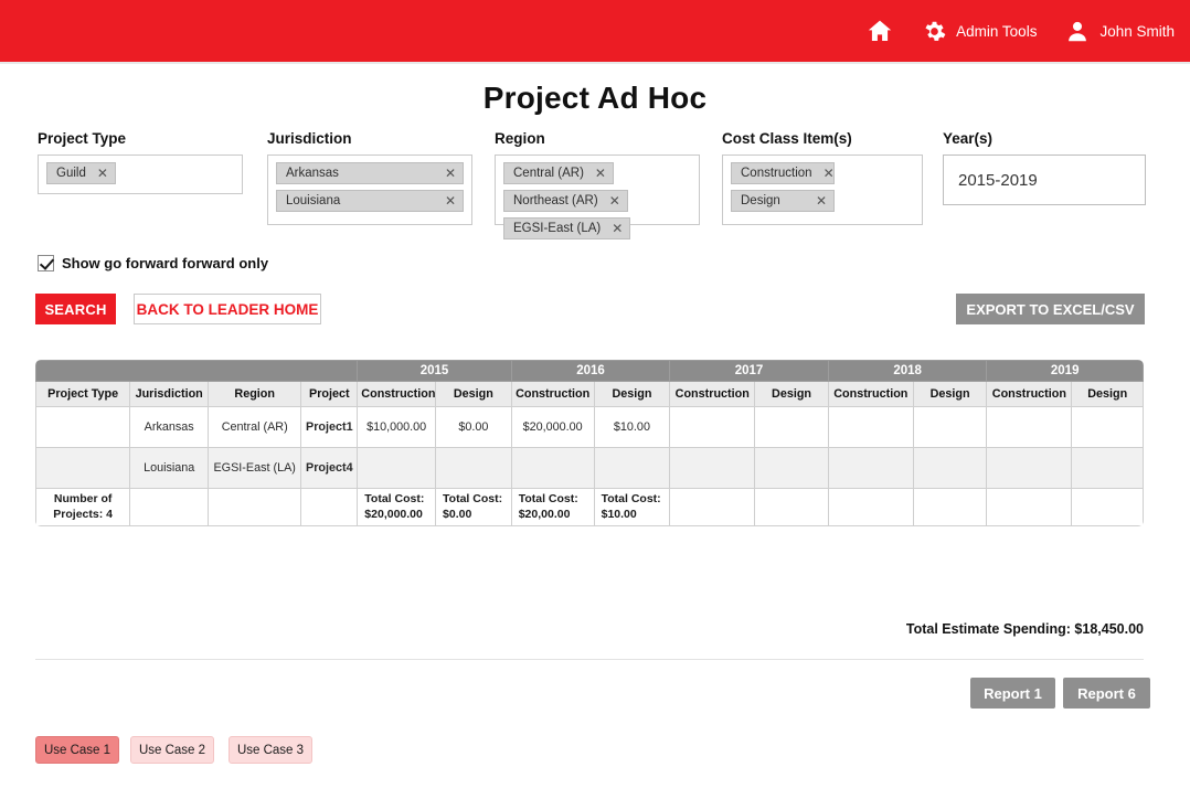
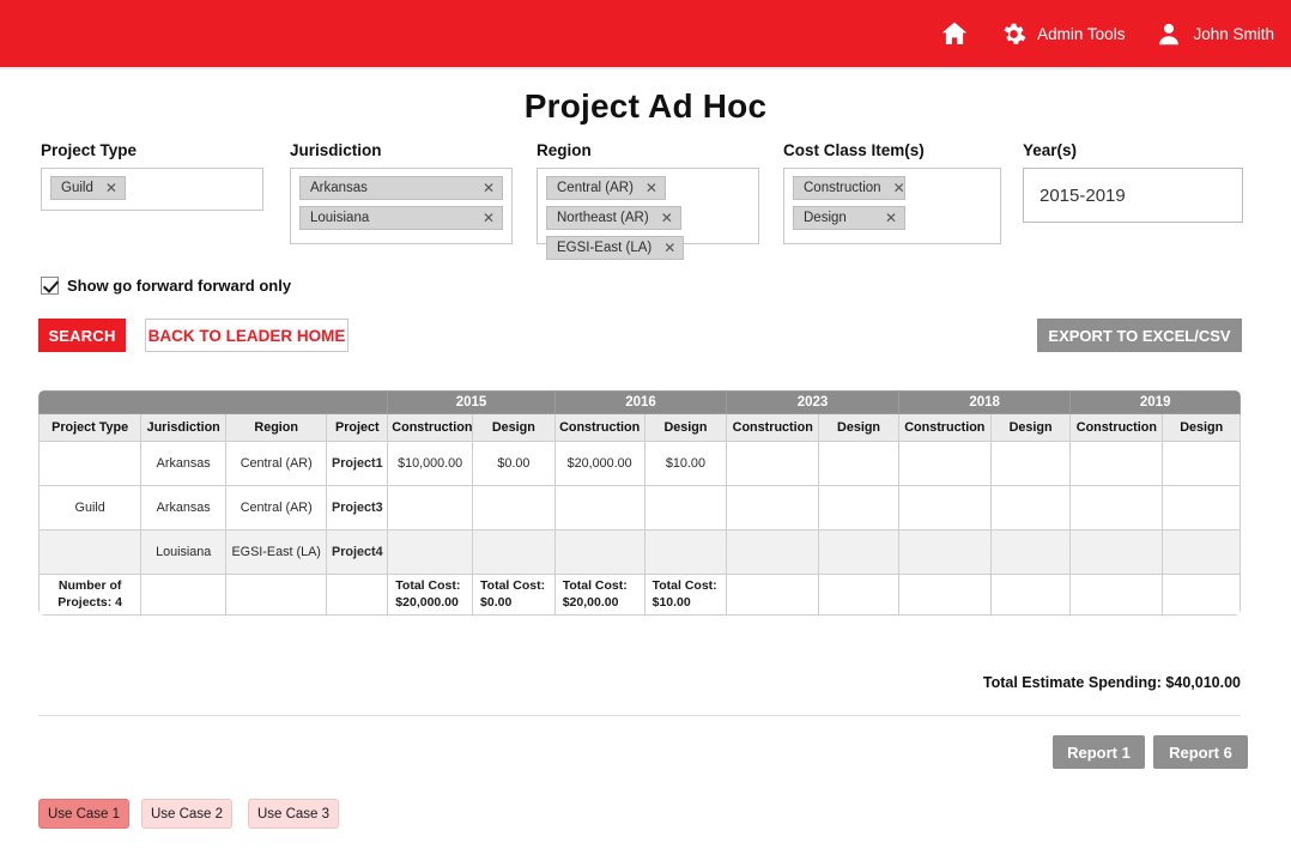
  Admin Tools
  John Smith
  Project Ad Hoc
  Project Type
  Guild
  ✕
  Jurisdiction
  Arkansas
  ✕
  Louisiana
  ✕
  Region
  Central (AR)
  ✕
  Northeast (AR)
  ✕
  EGSI-East (LA)
  ✕
  Cost Class Item(s)
  Construction
  ✕
  Design
  ✕
  Year(s)
  2015-2019
  Show go forward forward only
  SEARCH
  BACK TO LEADER HOME
  EXPORT TO EXCEL/CSV
- 	2015	2016	2017	2018	2019
+ 	2015	2016	2023	2018	2019
  Project Type	Jurisdiction	Region	Project	Construction	Design	Construction	Design	Construction	Design	Construction	Design	Construction	Design
  	Arkansas	Central (AR)	Project1	$10,000.00	$0.00	$20,000.00	$10.00
+ Guild	Arkansas	Central (AR)	Project3
  	Louisiana	EGSI-East (LA)	Project4
  Number of Projects: 4				Total Cost: $20,000.00	Total Cost: $0.00	Total Cost: $20,00.00	Total Cost: $10.00
- Total Estimate Spending: $18,450.00
+ Total Estimate Spending: $40,010.00
  Report 1
  Report 6
  Use Case 1
  Use Case 2
  Use Case 3
